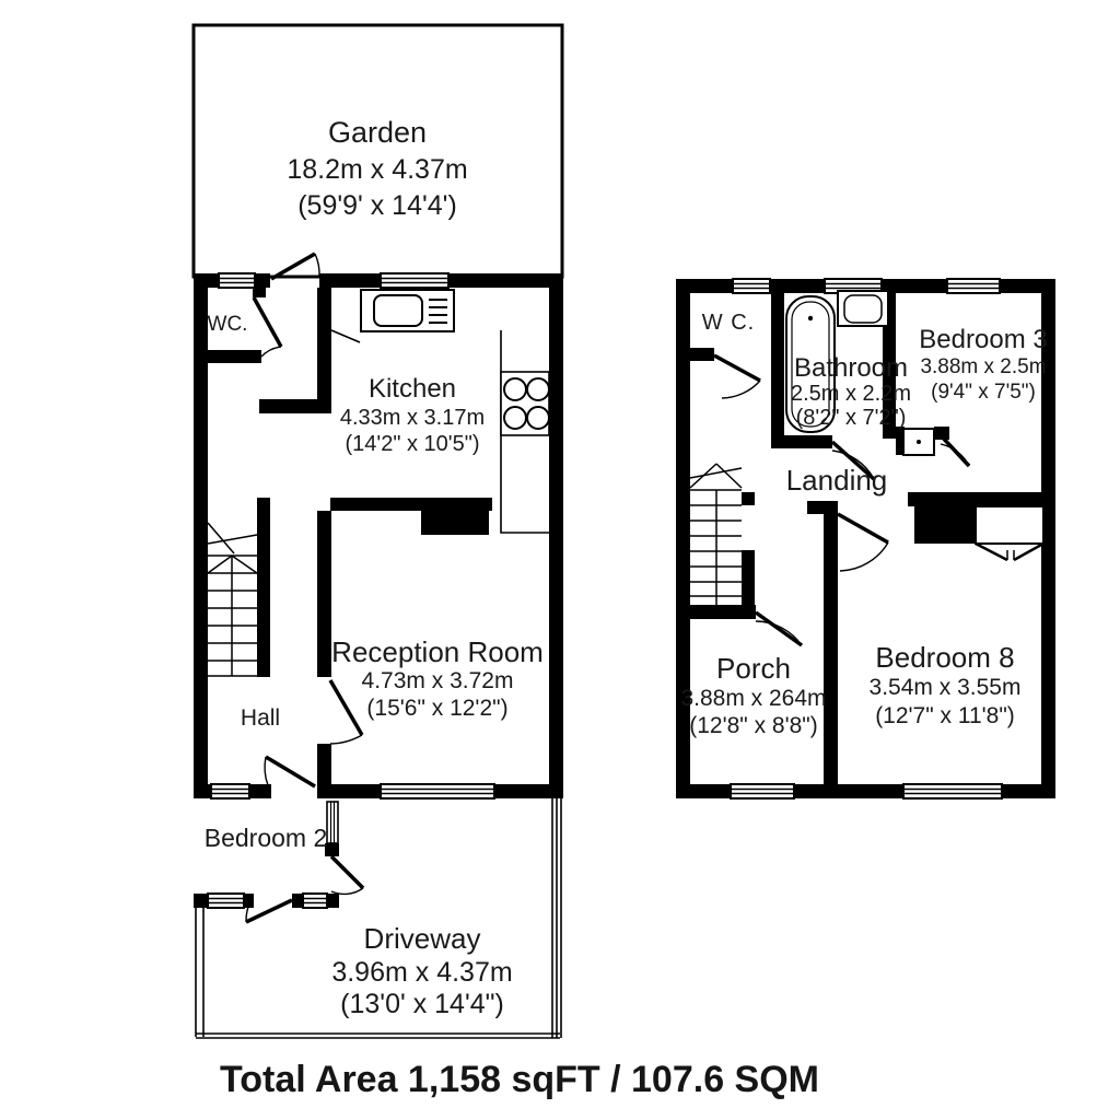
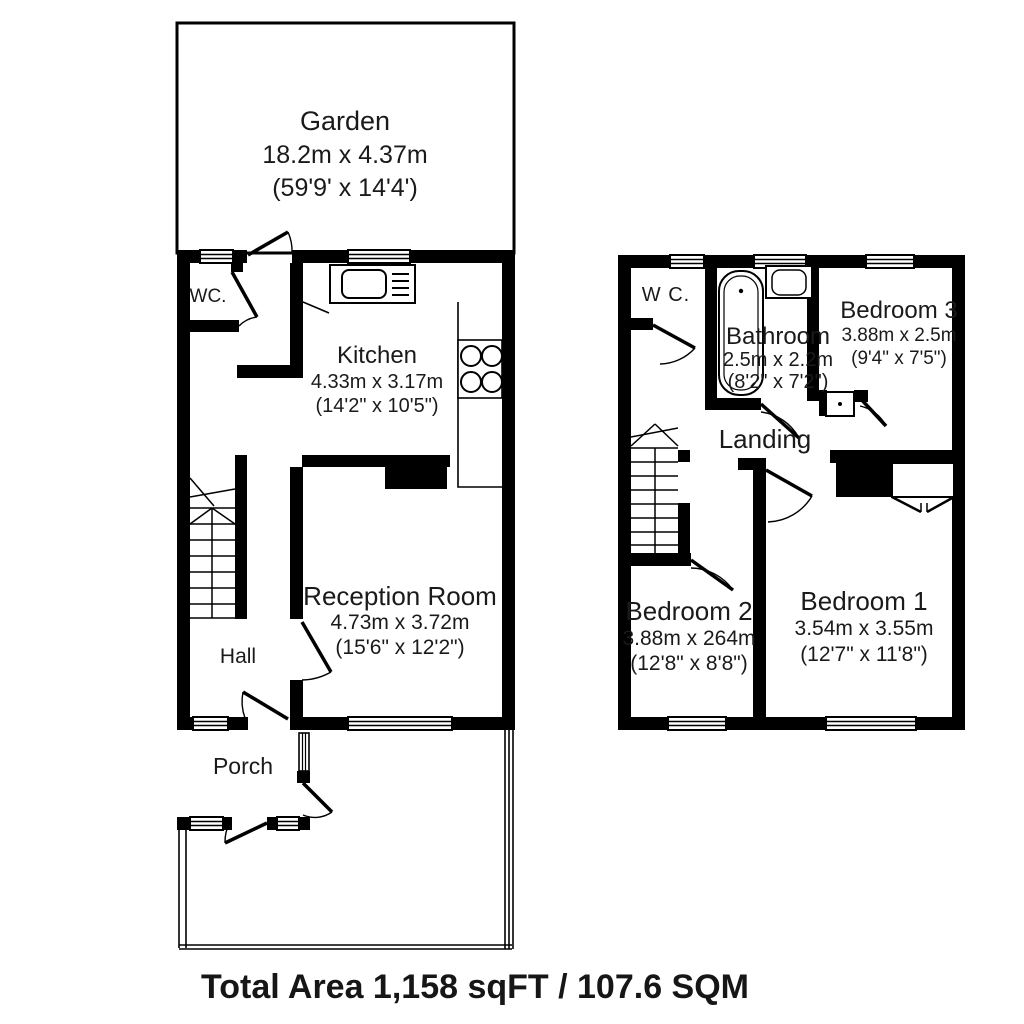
  Garden
  18.2m x 4.37m
  (59'9' x 14'4')
  WC.
  Kitchen
  4.33m x 3.17m
  (14'2" x 10'5")
  Reception Room
  4.73m x 3.72m
  (15'6" x 12'2")
  Hall
- Bedroom 2
+ Porch
- Driveway
- 3.96m x 4.37m
- (13'0' x 14'4")
  W C.
  Bathroom
  2.5m x 2.2m
  (8'2" x 7'2")
  Bedroom 3
  3.88m x 2.5m
  (9'4" x 7'5")
  Landing
- Porch
+ Bedroom 2
  3.88m x 264m
  (12'8" x 8'8")
- Bedroom 8
+ Bedroom 1
  3.54m x 3.55m
  (12'7" x 11'8")
  Total Area 1,158 sqFT / 107.6 SQM
